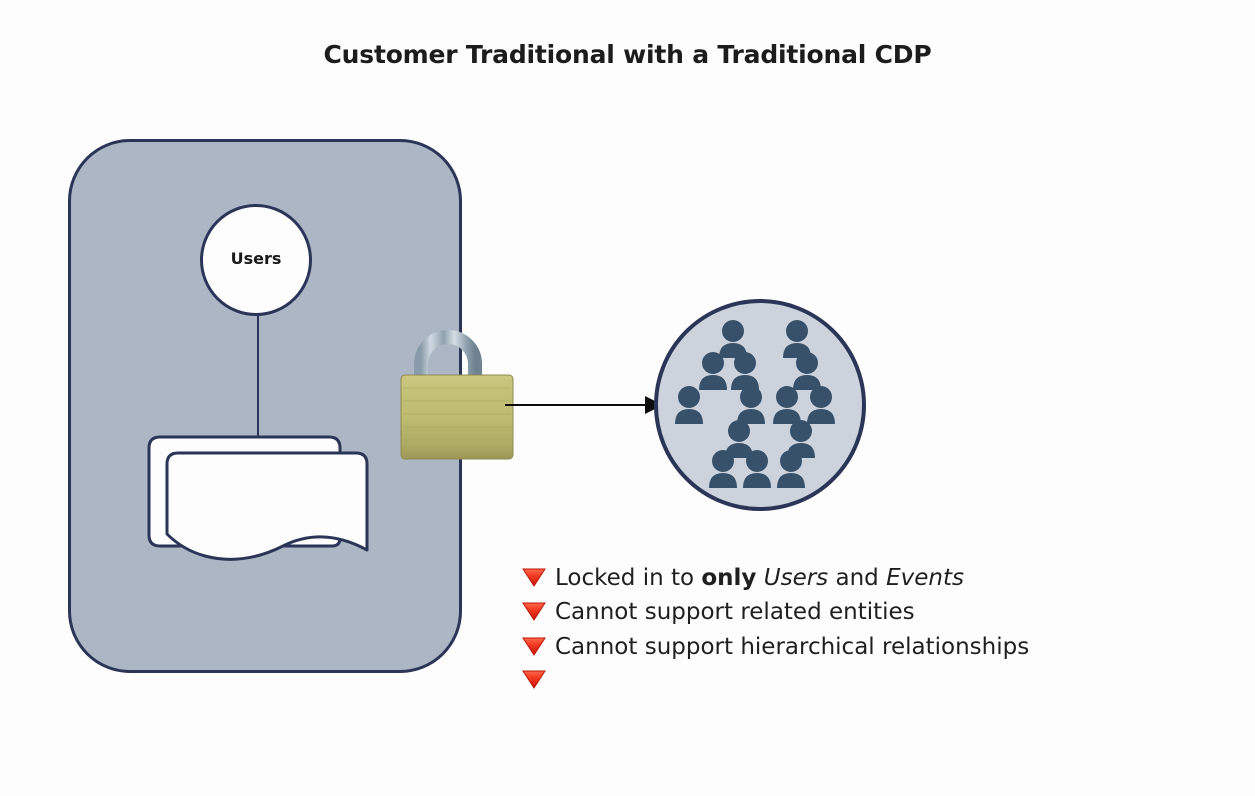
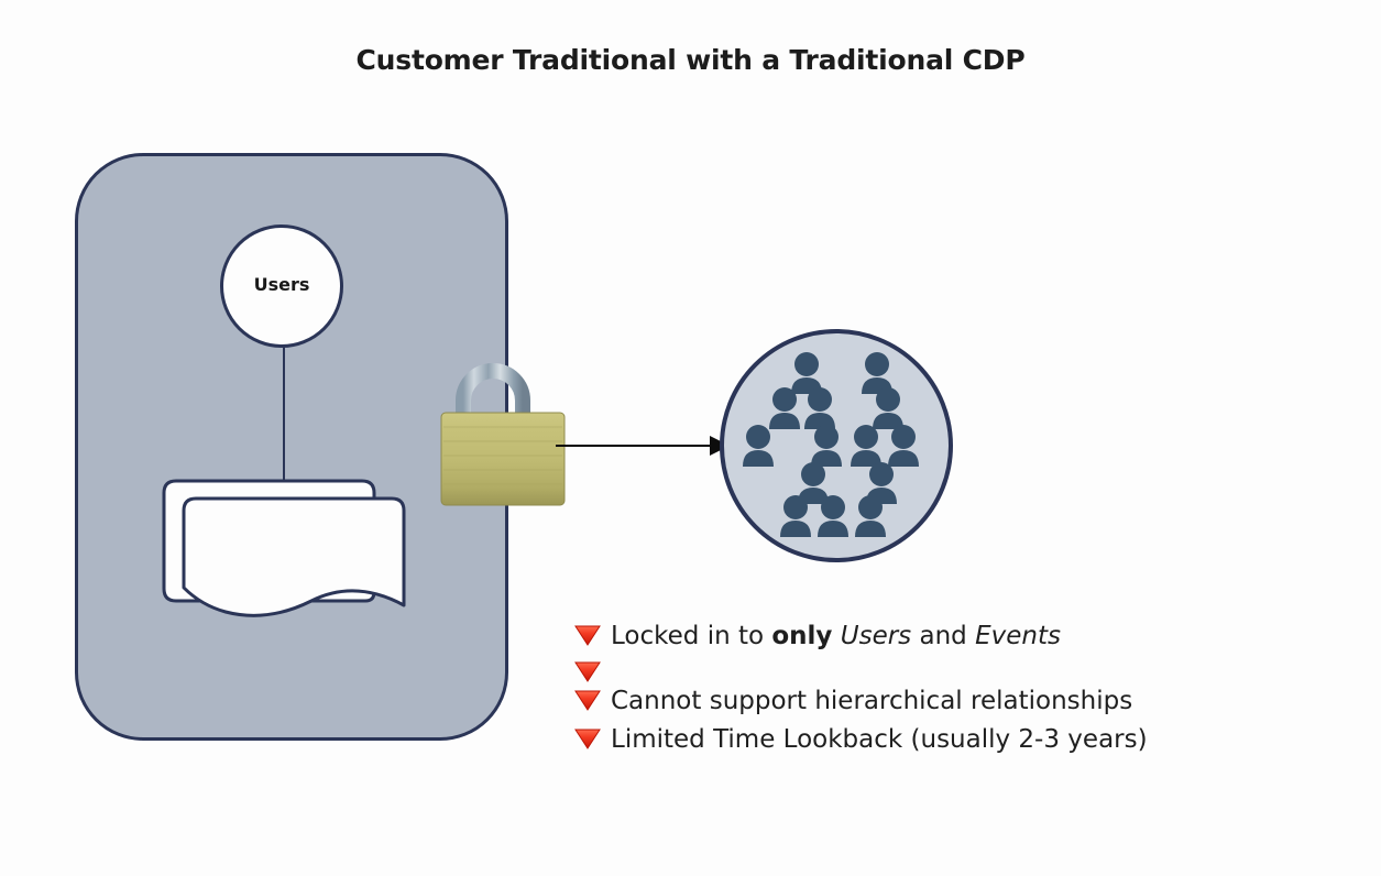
  Customer Traditional with a Traditional CDP
  Users
  Locked in to only Users and Events
- Cannot support related entities
  Cannot support hierarchical relationships
+ Limited Time Lookback (usually 2-3 years)
